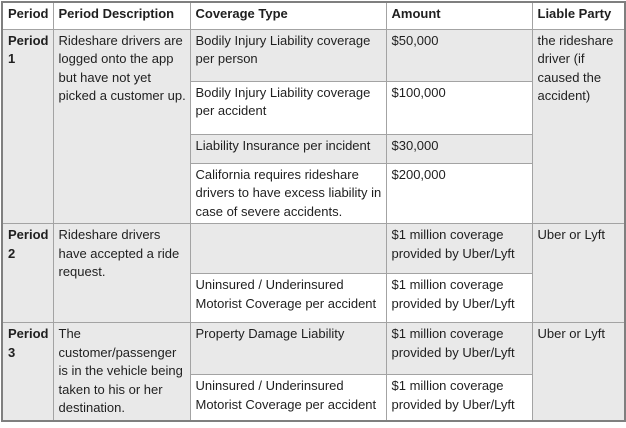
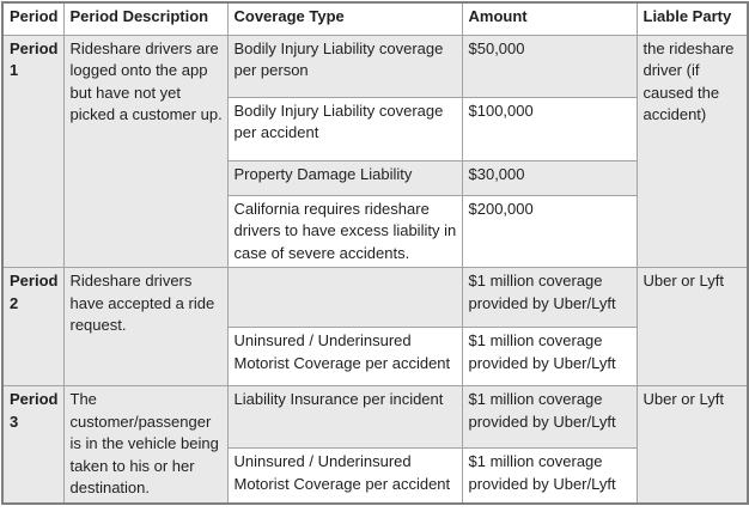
  Period	Period Description	Coverage Type	Amount	Liable Party
  Period 1	Rideshare drivers are logged onto the app but have not yet picked a customer up.	Bodily Injury Liability coverage per person	$50,000	the rideshare driver (if caused the accident)
  Bodily Injury Liability coverage per accident	$100,000
- Liability Insurance per incident	$30,000
+ Property Damage Liability	$30,000
  California requires rideshare drivers to have excess liability in case of severe accidents.	$200,000
  Period 2	Rideshare drivers have accepted a ride request.		$1 million coverage provided by Uber/Lyft	Uber or Lyft
  Uninsured / Underinsured Motorist Coverage per accident	$1 million coverage provided by Uber/Lyft
- Period 3	The customer/passenger is in the vehicle being taken to his or her destination.	Property Damage Liability	$1 million coverage provided by Uber/Lyft	Uber or Lyft
+ Period 3	The customer/passenger is in the vehicle being taken to his or her destination.	Liability Insurance per incident	$1 million coverage provided by Uber/Lyft	Uber or Lyft
  Uninsured / Underinsured Motorist Coverage per accident	$1 million coverage provided by Uber/Lyft
